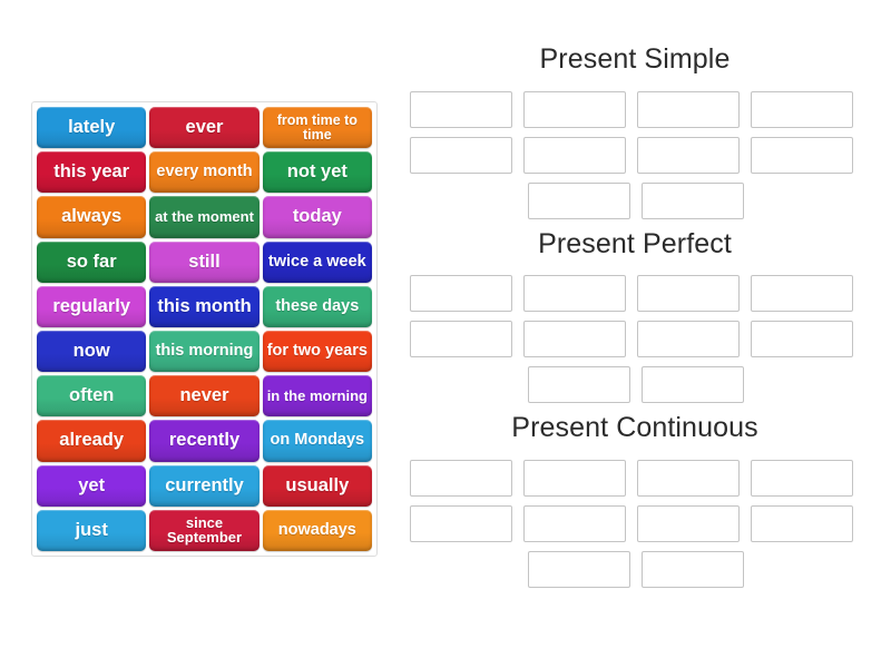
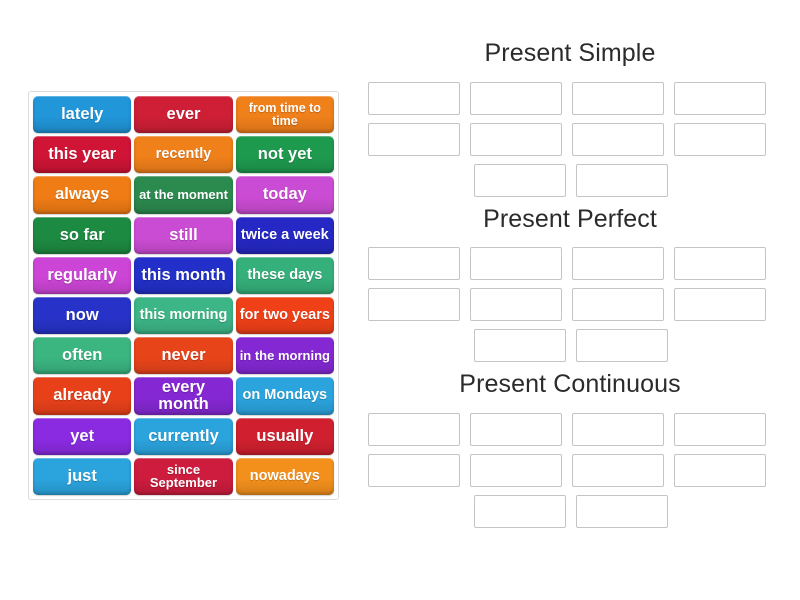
  lately
  ever
  from time to time
  this year
- every month
+ recently
  not yet
  always
  at the moment
  today
  so far
  still
  twice a week
  regularly
  this month
  these days
  now
  this morning
  for two years
  often
  never
  in the morning
  already
- recently
+ every month
  on Mondays
  yet
  currently
  usually
  just
  since September
  nowadays
  Present Simple
  Present Perfect
  Present Continuous
